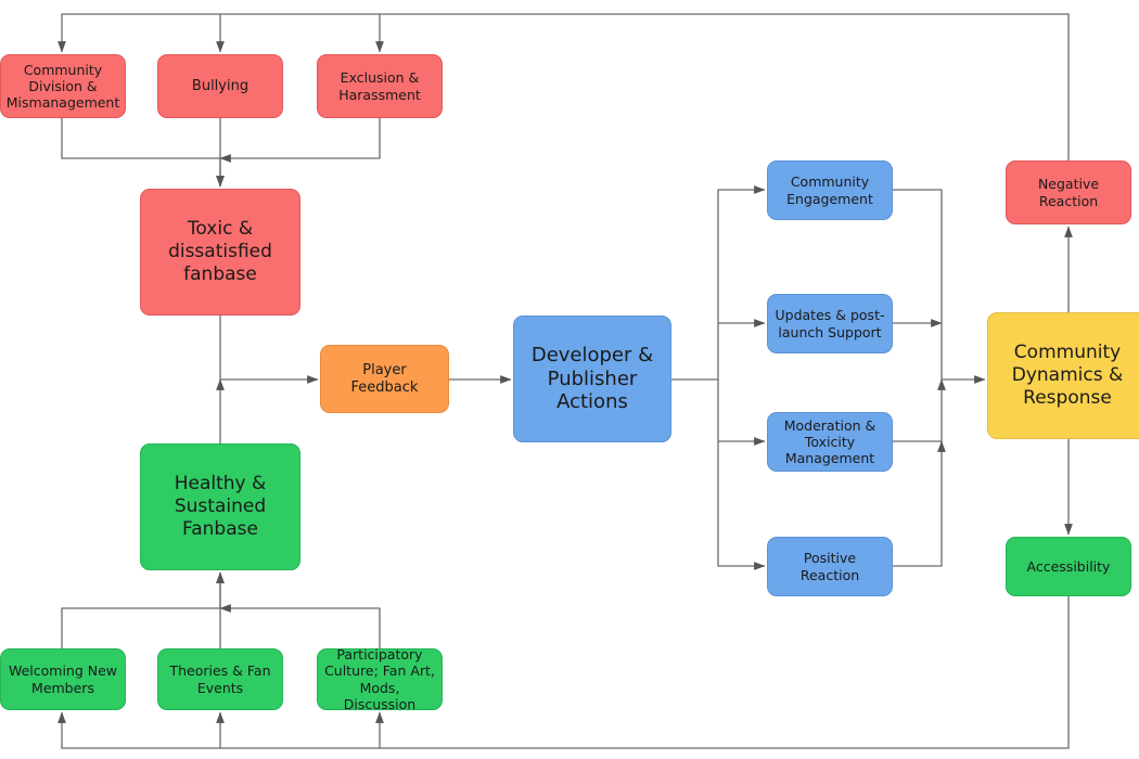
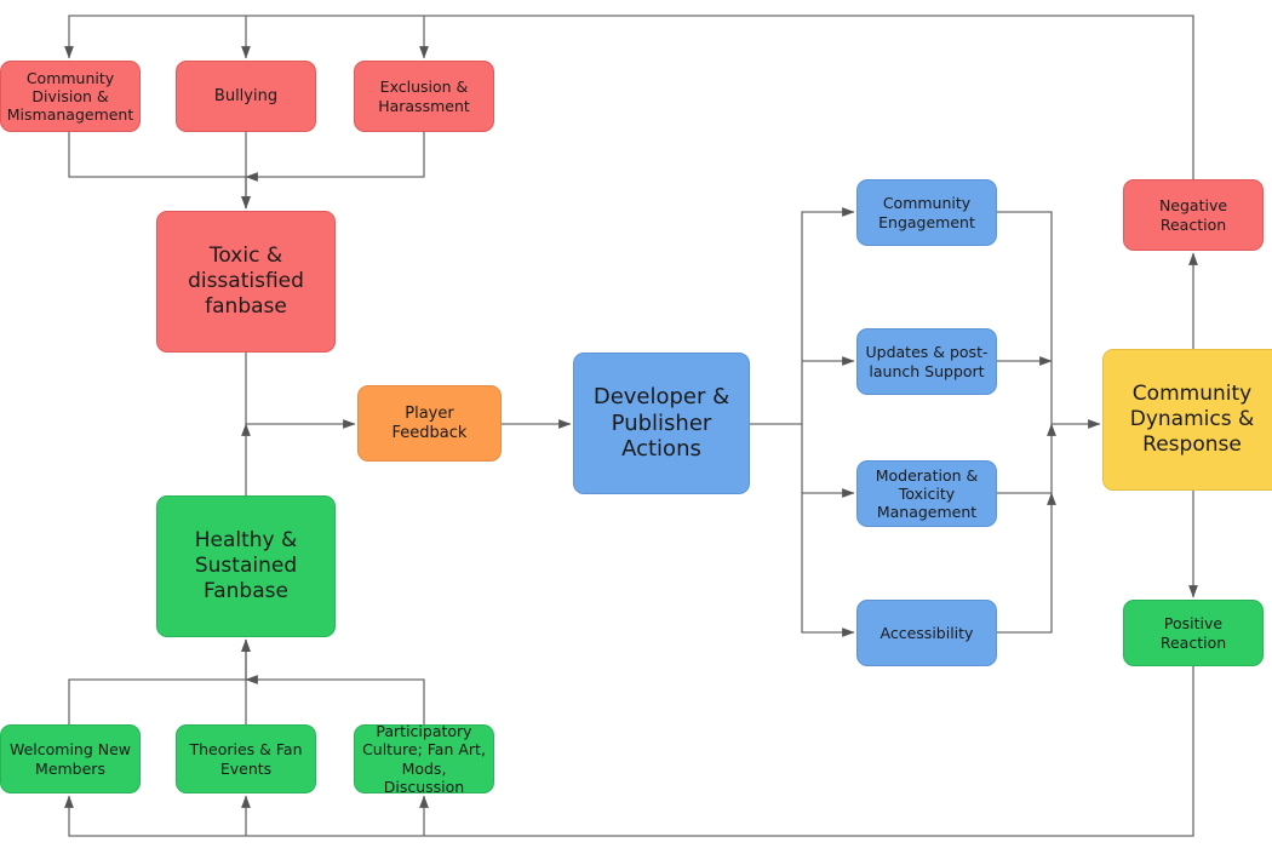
  Community
  Division &
  Mismanagement
  Bullying
  Exclusion &
  Harassment
  Toxic &
  dissatisfied
  fanbase
  Player Feedback
  Developer &
  Publisher
  Actions
  Community
  Engagement
  Updates & post-
  launch Support
  Moderation &
  Toxicity
  Management
- Positive Reaction
+ Accessibility
  Community
  Dynamics &
  Response
  Negative
  Reaction
- Accessibility
+ Positive Reaction
  Healthy &
  Sustained
  Fanbase
  Welcoming New
  Members
  Theories & Fan
  Events
  Participatory
  Culture; Fan Art,
  Mods, Discussion
